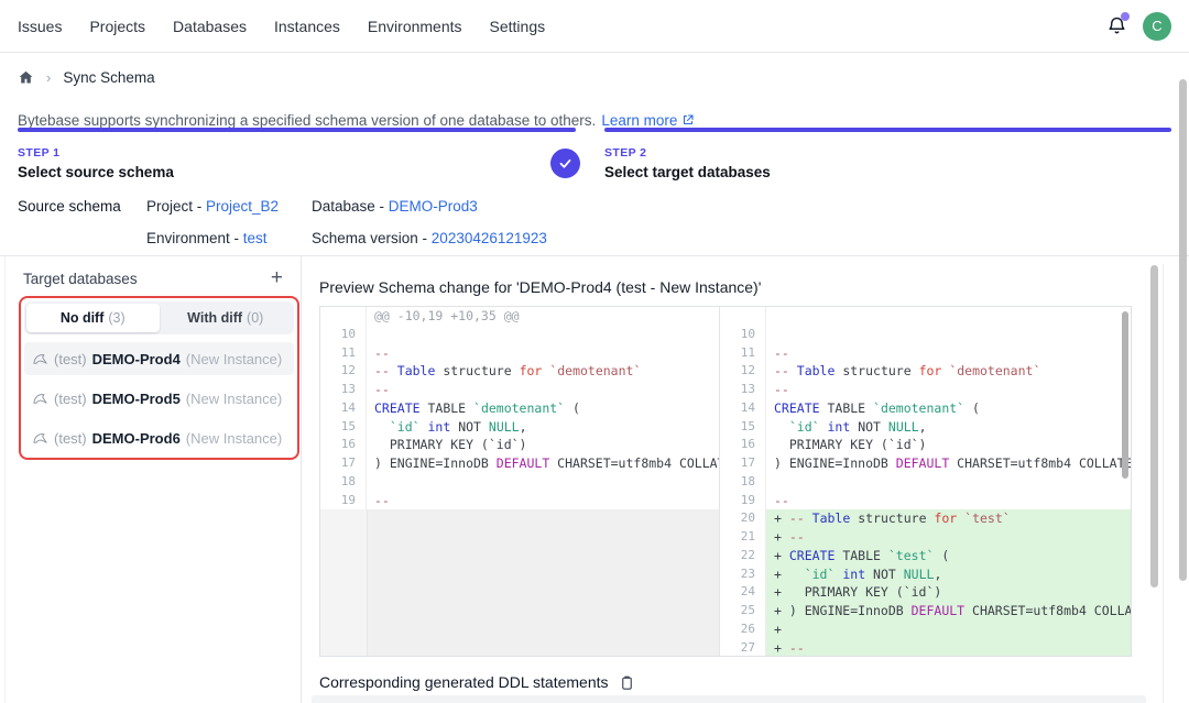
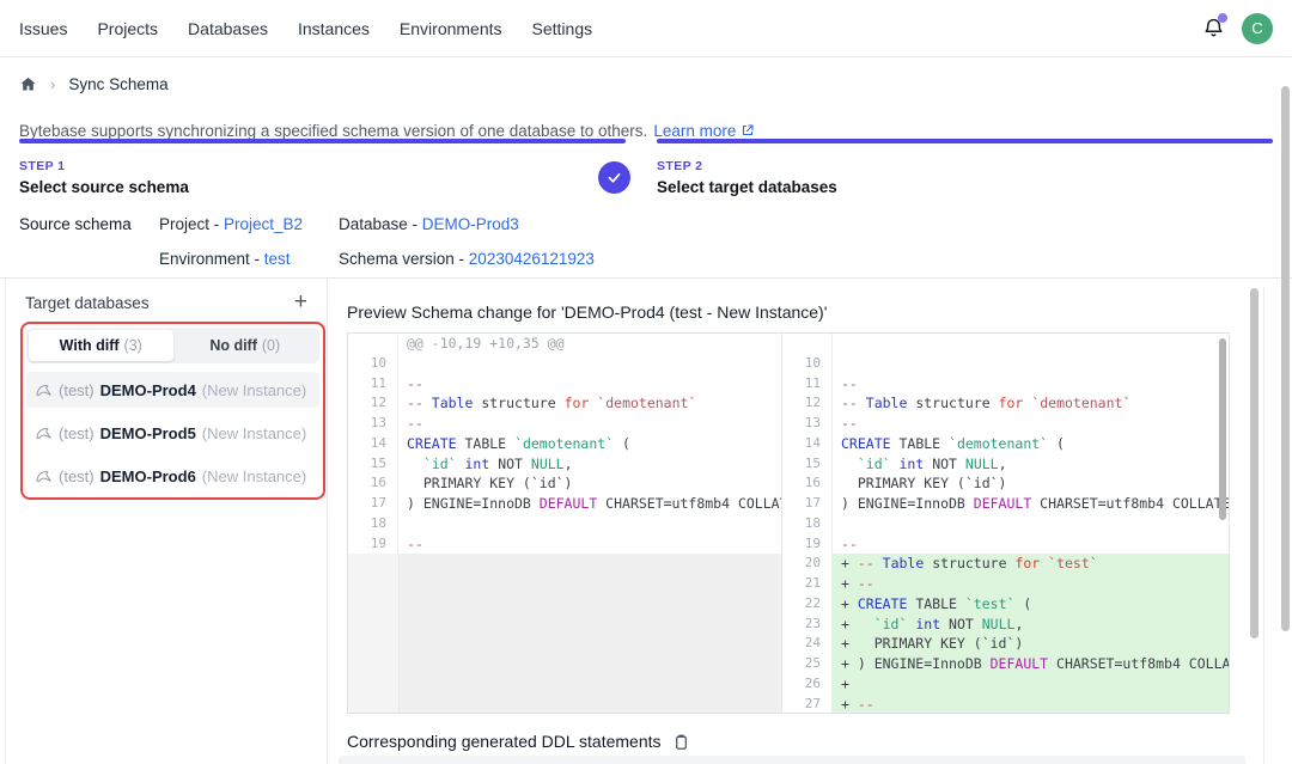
  Issues
  Projects
  Databases
  Instances
  Environments
  Settings
  C
  ›
  Sync Schema
  Bytebase supports synchronizing a specified schema version of one database to others.
  Learn more
  STEP 1
  Select source schema
  STEP 2
  Select target databases
  Source schema
  Project - Project_B2
  Database - DEMO-Prod3
  Environment - test
  Schema version - 20230426121923
  Target databases
  +
- No diff
+ With diff
  (3)
- With diff
+ No diff
  (0)
  (test)
  DEMO-Prod4
  (New Instance)
  (test)
  DEMO-Prod5
  (New Instance)
  (test)
  DEMO-Prod6
  (New Instance)
  Preview Schema change for 'DEMO-Prod4 (test - New Instance)'
  @@ -10,19 +10,35 @@
  10
  11
  --
  12
  -- Table structure for `demotenant`
  13
  --
  14
  CREATE TABLE `demotenant` (
  15
  `id` int NOT NULL,
  16
  PRIMARY KEY (`id`)
  17
  ) ENGINE=InnoDB DEFAULT CHARSET=utf8mb4 COLLA
  18
  19
  --
  10
  11
  --
  12
  -- Table structure for `demotenant`
  13
  --
  14
  CREATE TABLE `demotenant` (
  15
  `id` int NOT NULL,
  16
  PRIMARY KEY (`id`)
  17
  ) ENGINE=InnoDB DEFAULT CHARSET=utf8mb4 COLLA
  18
  19
  --
  20
  + -- Table structure for `test`
  21
  + --
  22
  + CREATE TABLE `test` (
  23
  + `id` int NOT NULL,
  24
  + PRIMARY KEY (`id`)
  25
  + ) ENGINE=InnoDB DEFAULT CHARSET=utf8mb4 COLLA
  26
  +
  27
  + --
  Corresponding generated DDL statements
